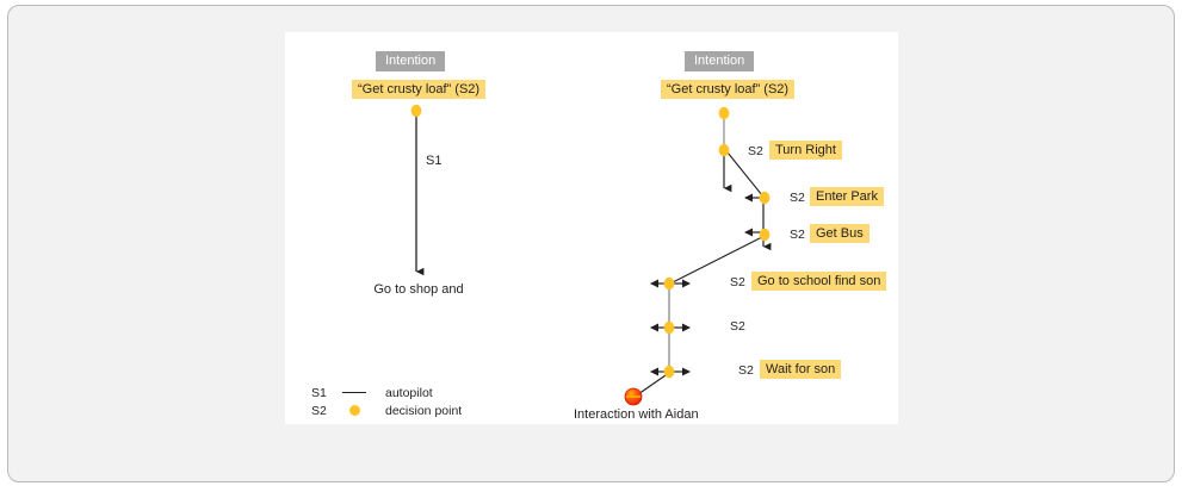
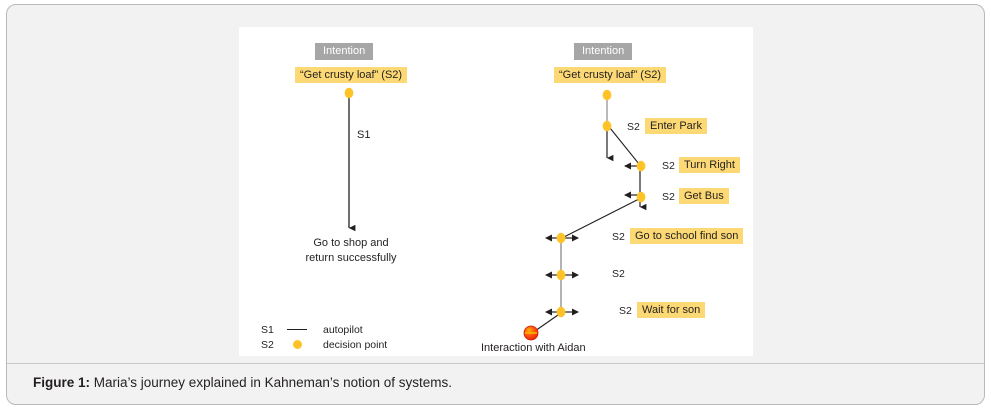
  Intention
  “Get crusty loaf” (S2)
  S1
  Go to shop and
+ return successfully
  Intention
  “Get crusty loaf” (S2)
  S2
- Turn Right
+ Enter Park
  S2
- Enter Park
+ Turn Right
  S2
  Get Bus
  S2
  Go to school find son
  S2
  S2
  Wait for son
  Interaction with Aidan
  S1
  autopilot
  S2
  decision point
+ Figure 1: Maria’s journey explained in Kahneman’s notion of systems.
